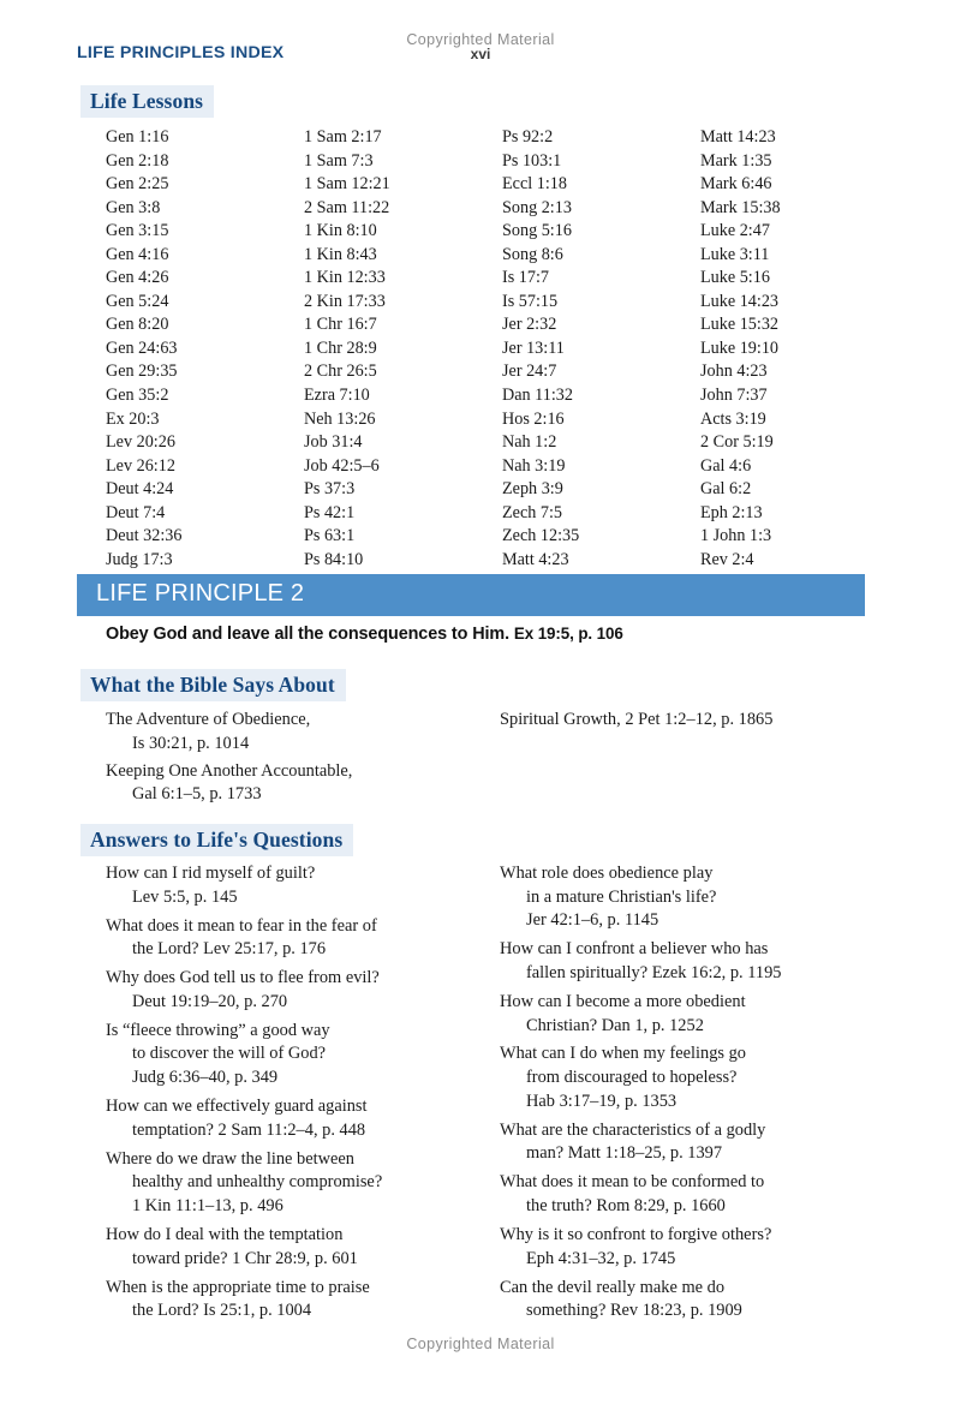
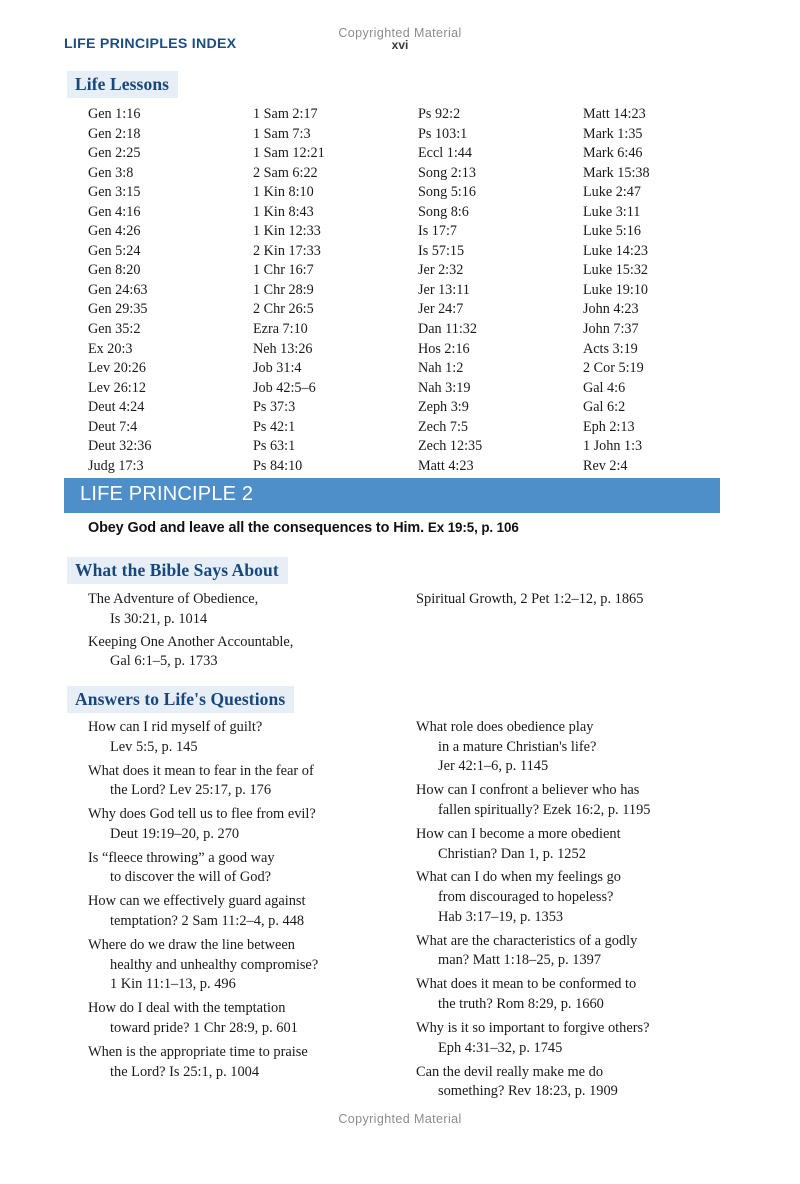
  Copyrighted Material
  xvi
  LIFE PRINCIPLES INDEX
  Life Lessons
  Gen 1:16
  Gen 2:18
  Gen 2:25
  Gen 3:8
  Gen 3:15
  Gen 4:16
  Gen 4:26
  Gen 5:24
  Gen 8:20
  Gen 24:63
  Gen 29:35
  Gen 35:2
  Ex 20:3
  Lev 20:26
  Lev 26:12
  Deut 4:24
  Deut 7:4
  Deut 32:36
  Judg 17:3
  1 Sam 2:17
  1 Sam 7:3
  1 Sam 12:21
- 2 Sam 11:22
+ 2 Sam 6:22
  1 Kin 8:10
  1 Kin 8:43
  1 Kin 12:33
  2 Kin 17:33
  1 Chr 16:7
  1 Chr 28:9
  2 Chr 26:5
  Ezra 7:10
  Neh 13:26
  Job 31:4
  Job 42:5–6
  Ps 37:3
  Ps 42:1
  Ps 63:1
  Ps 84:10
  Ps 92:2
  Ps 103:1
- Eccl 1:18
+ Eccl 1:44
  Song 2:13
  Song 5:16
  Song 8:6
  Is 17:7
  Is 57:15
  Jer 2:32
  Jer 13:11
  Jer 24:7
  Dan 11:32
  Hos 2:16
  Nah 1:2
  Nah 3:19
  Zeph 3:9
  Zech 7:5
  Zech 12:35
  Matt 4:23
  Matt 14:23
  Mark 1:35
  Mark 6:46
  Mark 15:38
  Luke 2:47
  Luke 3:11
  Luke 5:16
  Luke 14:23
  Luke 15:32
  Luke 19:10
  John 4:23
  John 7:37
  Acts 3:19
  2 Cor 5:19
  Gal 4:6
  Gal 6:2
  Eph 2:13
  1 John 1:3
  Rev 2:4
  LIFE PRINCIPLE 2
  Obey God and leave all the consequences to Him. Ex 19:5, p. 106
  What the Bible Says About
  The Adventure of Obedience,
  Is 30:21, p. 1014
  Keeping One Another Accountable,
  Gal 6:1–5, p. 1733
  Spiritual Growth, 2 Pet 1:2–12, p. 1865
  Answers to Life's Questions
  How can I rid myself of guilt?
  Lev 5:5, p. 145
  What does it mean to fear in the fear of
  the Lord? Lev 25:17, p. 176
  Why does God tell us to flee from evil?
  Deut 19:19–20, p. 270
  Is “fleece throwing” a good way
  to discover the will of God?
- Judg 6:36–40, p. 349
  How can we effectively guard against
  temptation? 2 Sam 11:2–4, p. 448
  Where do we draw the line between
  healthy and unhealthy compromise?
  1 Kin 11:1–13, p. 496
  How do I deal with the temptation
  toward pride? 1 Chr 28:9, p. 601
  When is the appropriate time to praise
  the Lord? Is 25:1, p. 1004
  What role does obedience play
  in a mature Christian's life?
  Jer 42:1–6, p. 1145
  How can I confront a believer who has
  fallen spiritually? Ezek 16:2, p. 1195
  How can I become a more obedient
  Christian? Dan 1, p. 1252
  What can I do when my feelings go
  from discouraged to hopeless?
  Hab 3:17–19, p. 1353
  What are the characteristics of a godly
  man? Matt 1:18–25, p. 1397
  What does it mean to be conformed to
  the truth? Rom 8:29, p. 1660
- Why is it so confront to forgive others?
+ Why is it so important to forgive others?
  Eph 4:31–32, p. 1745
  Can the devil really make me do
  something? Rev 18:23, p. 1909
  Copyrighted Material
